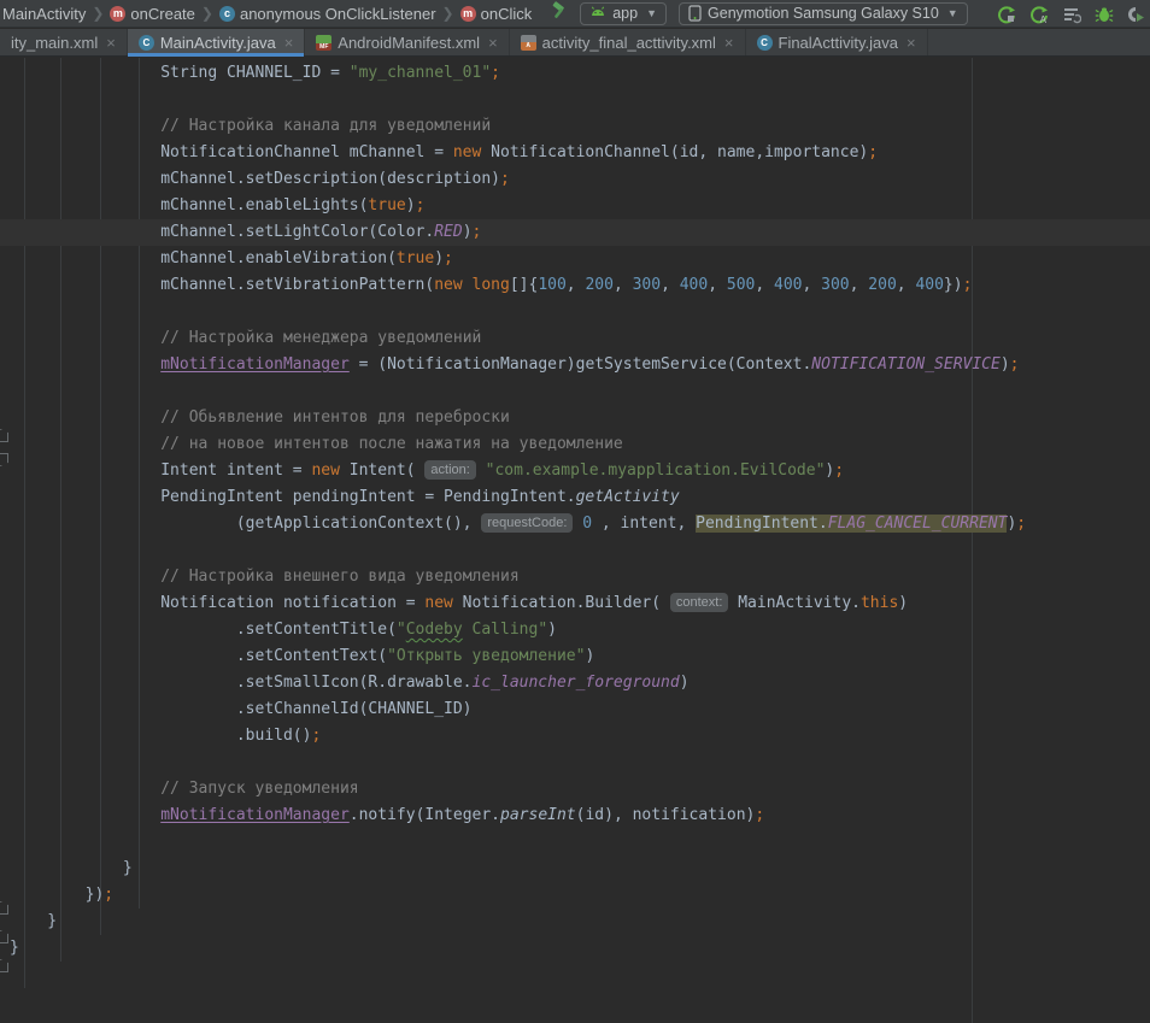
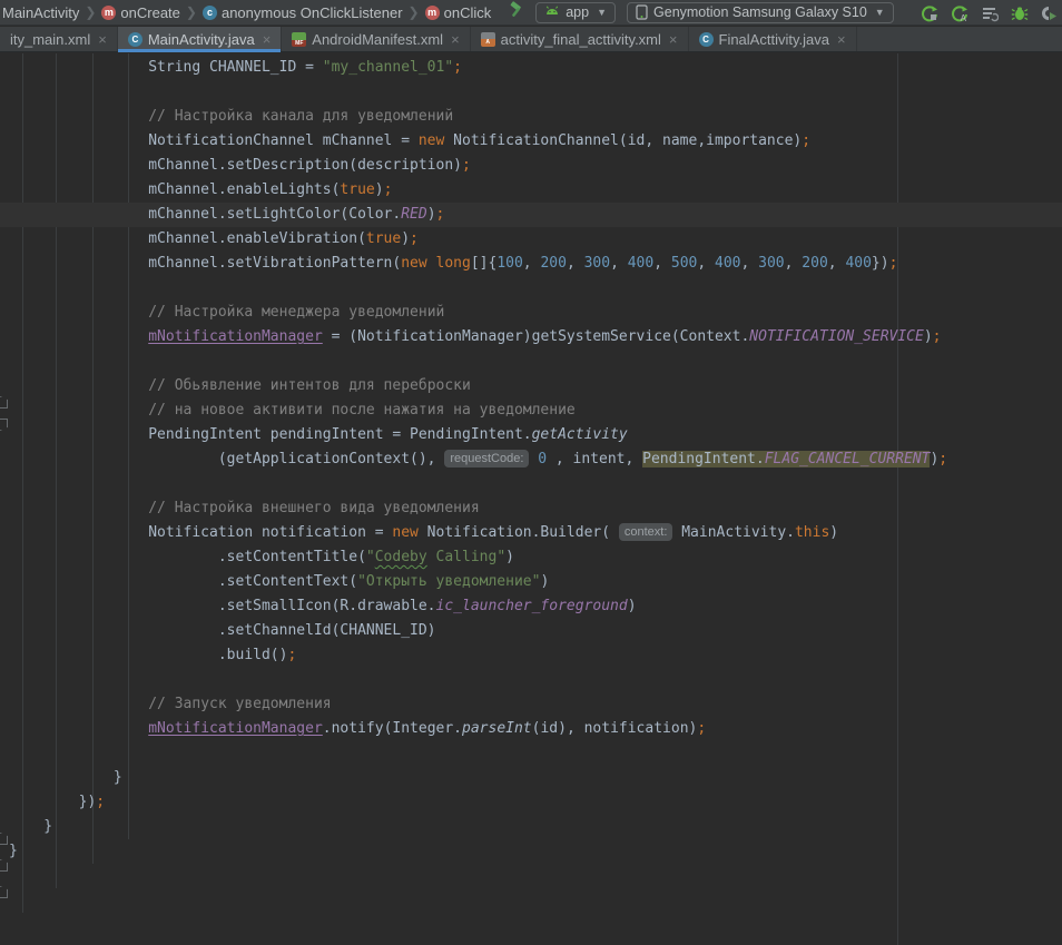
  MainActivity
  ❯
  m
  onCreate
  ❯
  c
  anonymous OnClickListener
  ❯
  m
  onClick
  app
  ▼
  Genymotion Samsung Galaxy S10
  ▼
  A
  ity_main.xml
  ×
  C
  MainActivity.java
  ×
  AndroidManifest.xml
  ×
  activity_final_acttivity.xml
  ×
  C
  FinalActtivity.java
  ×
  String CHANNEL_ID = "my_channel_01";
  // Настройка канала для уведомлений
  NotificationChannel mChannel = new NotificationChannel(id, name,importance);
  mChannel.setDescription(description);
  mChannel.enableLights(true);
  mChannel.setLightColor(Color.RED);
  mChannel.enableVibration(true);
  mChannel.setVibrationPattern(new long[]{100, 200, 300, 400, 500, 400, 300, 200, 400});
  // Настройка менеджера уведомлений
  mNotificationManager = (NotificationManager)getSystemService(Context.NOTIFICATION_SERVICE);
  // Обьявление интентов для переброски
- // на новое интентов после нажатия на уведомление
+ // на новое активити после нажатия на уведомление
- Intent intent = new Intent( action: "com.example.myapplication.EvilCode");
  PendingIntent pendingIntent = PendingIntent.getActivity
  (getApplicationContext(), requestCode: 0 , intent, PendingIntent.FLAG_CANCEL_CURRENT);
  // Настройка внешнего вида уведомления
  Notification notification = new Notification.Builder( context: MainActivity.this)
  .setContentTitle("Codeby Calling")
  .setContentText("Открыть уведомление")
  .setSmallIcon(R.drawable.ic_launcher_foreground)
  .setChannelId(CHANNEL_ID)
  .build();
  // Запуск уведомления
  mNotificationManager.notify(Integer.parseInt(id), notification);
  }
  });
  }
  }
